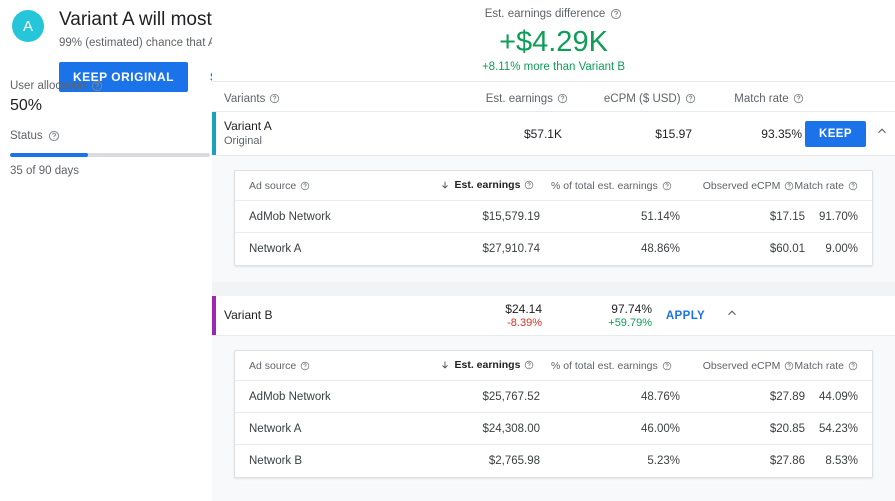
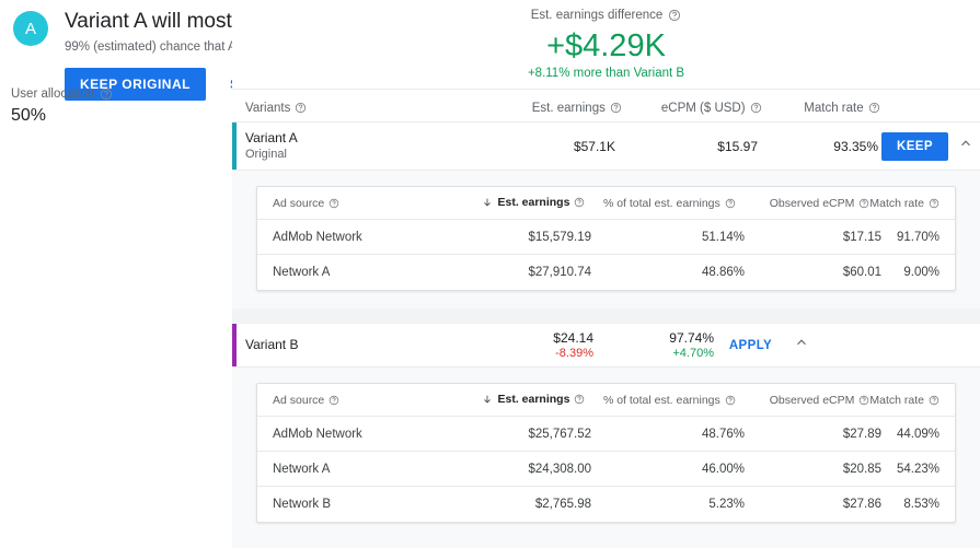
  A
  KEEP ORIGINAL
  User allocation
  50%
- Status
- 35 of 90 days
  Est. earnings difference
  +$4.29K
  +8.11% more than Variant B
  Variants
  Est. earnings
  eCPM ($ USD)
  Match rate
  Variant A
  Original
  $57.1K
  $15.97
  93.35%
  KEEP
  Ad source
  Est. earnings
  % of total est. earnings
  Observed eCPM
  Match rate
  AdMob Network
  $15,579.19
  51.14%
  $17.15
  91.70%
  Network A
  $27,910.74
  48.86%
  $60.01
  9.00%
  Variant B
  $24.14
  -8.39%
  97.74%
- +59.79%
+ +4.70%
  APPLY
  Ad source
  Est. earnings
  % of total est. earnings
  Observed eCPM
  Match rate
  AdMob Network
  $25,767.52
  48.76%
  $27.89
  44.09%
  Network A
  $24,308.00
  46.00%
  $20.85
  54.23%
  Network B
  $2,765.98
  5.23%
  $27.86
  8.53%
